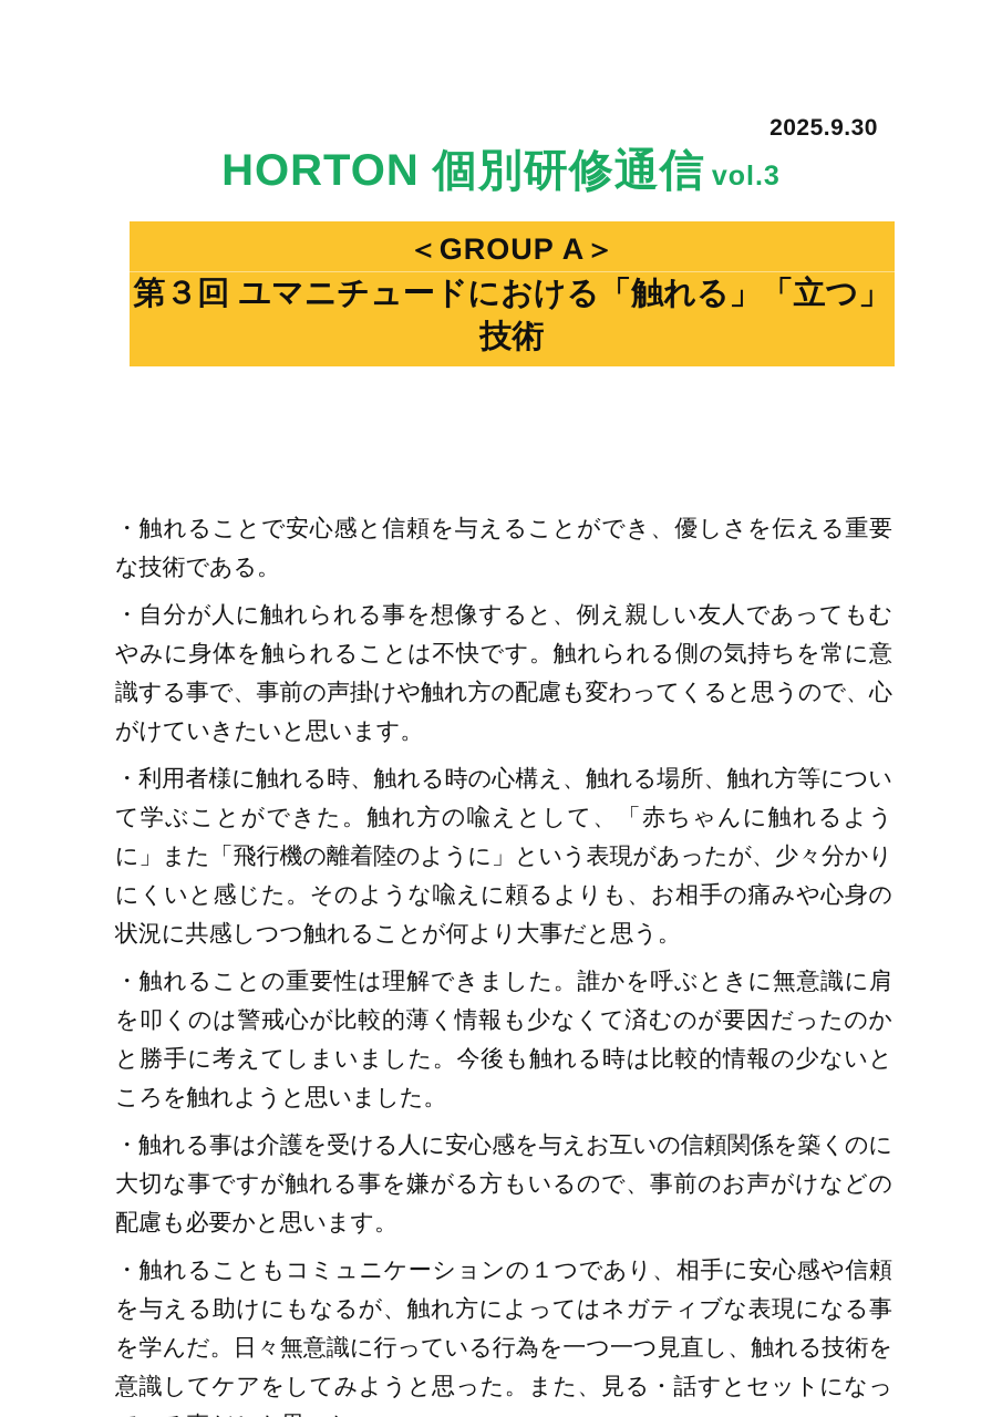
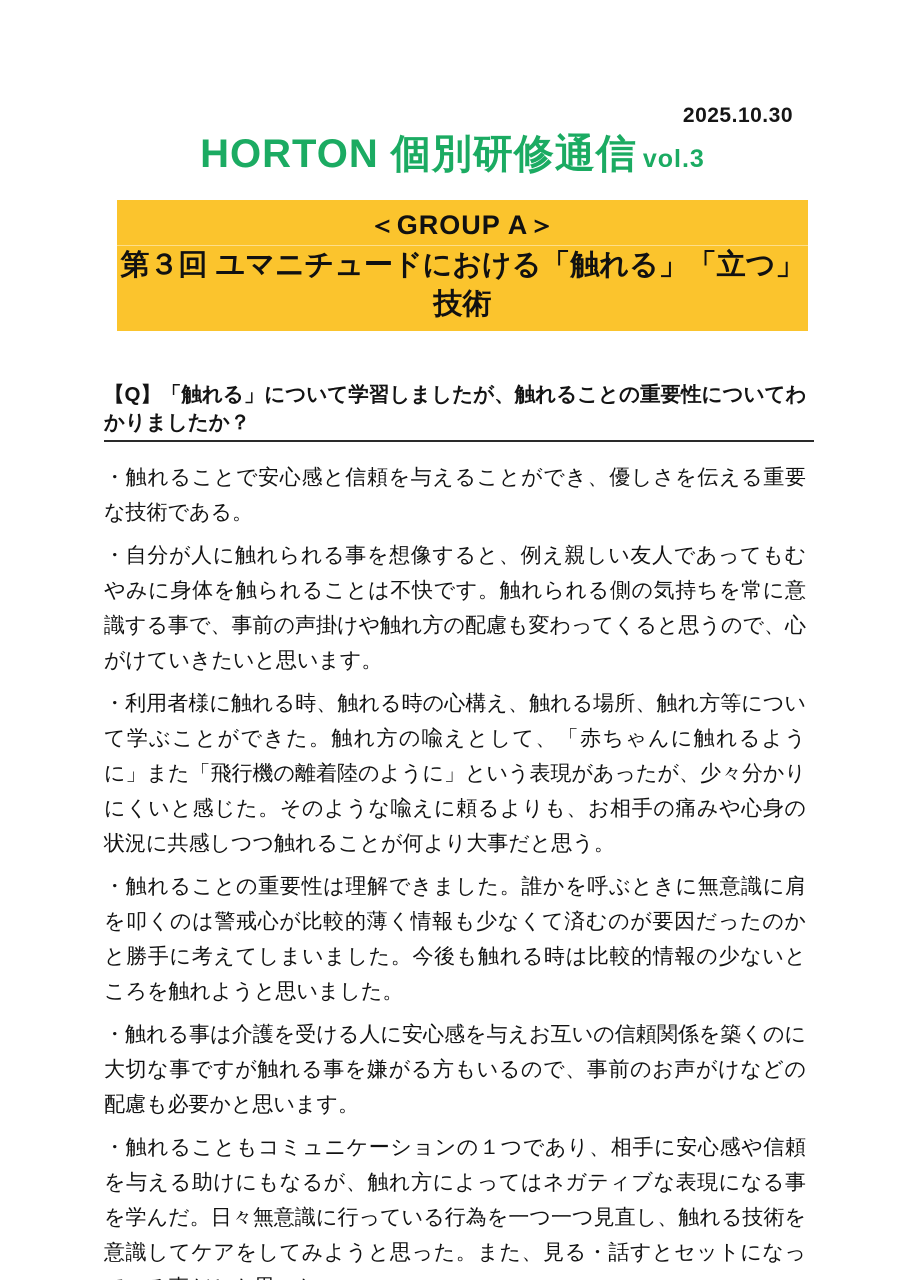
- 2025.9.30
+ 2025.10.30
  HORTON 個別研修通信 vol.3
  ＜GROUP A＞
  第３回 ユマニチュードにおける「触れる」「立つ」技術
+ 【Q】「触れる」について学習しましたが、触れることの重要性についてわかりましたか？
  ・触れることで安心感と信頼を与えることができ、優しさを伝える重要な技術である。
  ・自分が人に触れられる事を想像すると、例え親しい友人であってもむやみに身体を触られることは不快です。触れられる側の気持ちを常に意識する事で、事前の声掛けや触れ方の配慮も変わってくると思うので、心がけていきたいと思います。
  ・利用者様に触れる時、触れる時の心構え、触れる場所、触れ方等について学ぶことができた。触れ方の喩えとして、「赤ちゃんに触れるように」また「飛行機の離着陸のように」という表現があったが、少々分かりにくいと感じた。そのような喩えに頼るよりも、お相手の痛みや心身の状況に共感しつつ触れることが何より大事だと思う。
  ・触れることの重要性は理解できました。誰かを呼ぶときに無意識に肩を叩くのは警戒心が比較的薄く情報も少なくて済むのが要因だったのかと勝手に考えてしまいました。今後も触れる時は比較的情報の少ないところを触れようと思いました。
  ・触れる事は介護を受ける人に安心感を与えお互いの信頼関係を築くのに大切な事ですが触れる事を嫌がる方もいるので、事前のお声がけなどの配慮も必要かと思います。
  ・触れることもコミュニケーションの１つであり、相手に安心感や信頼を与える助けにもなるが、触れ方によってはネガティブな表現になる事を学んだ。日々無意識に行っている行為を一つ一つ見直し、触れる技術を意識してケアをしてみようと思った。また、見る・話すとセットになっ
